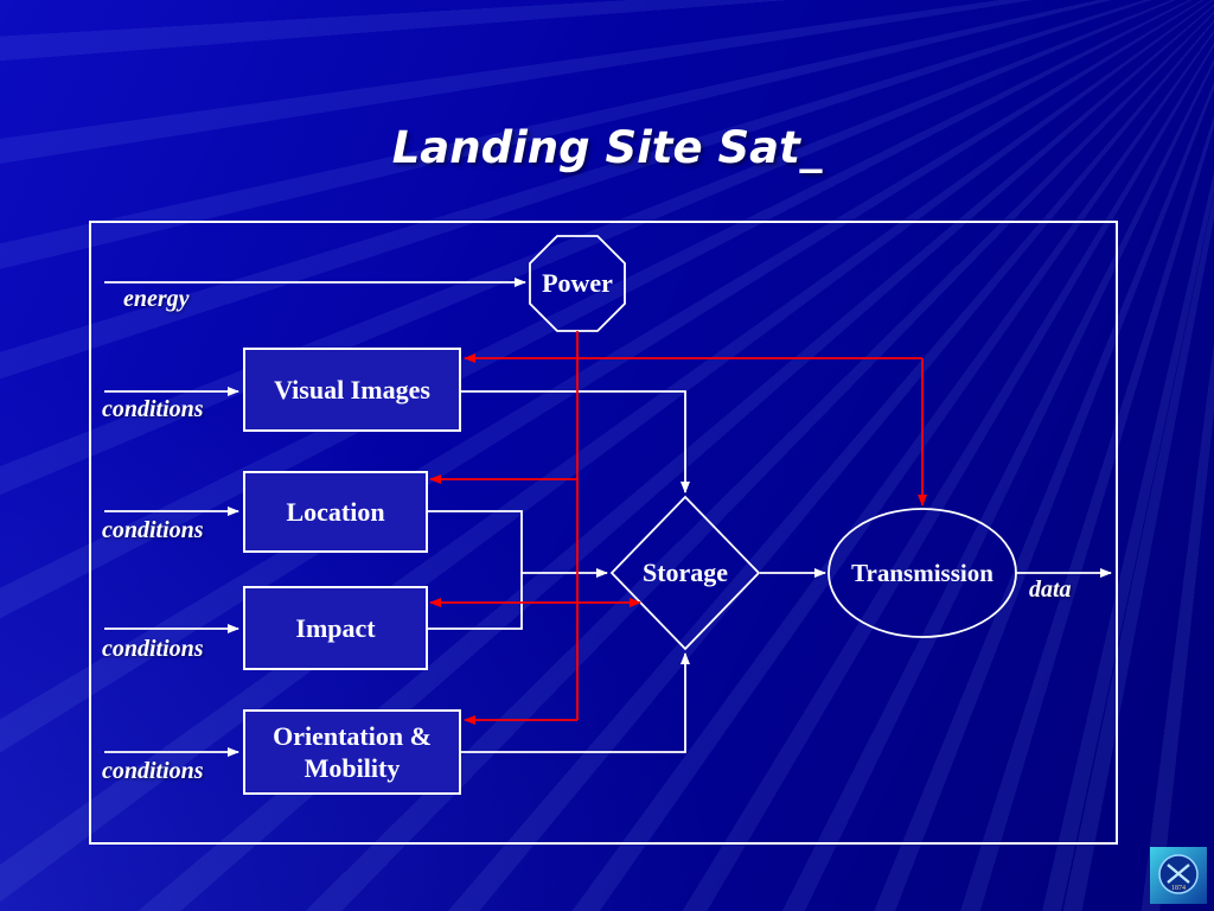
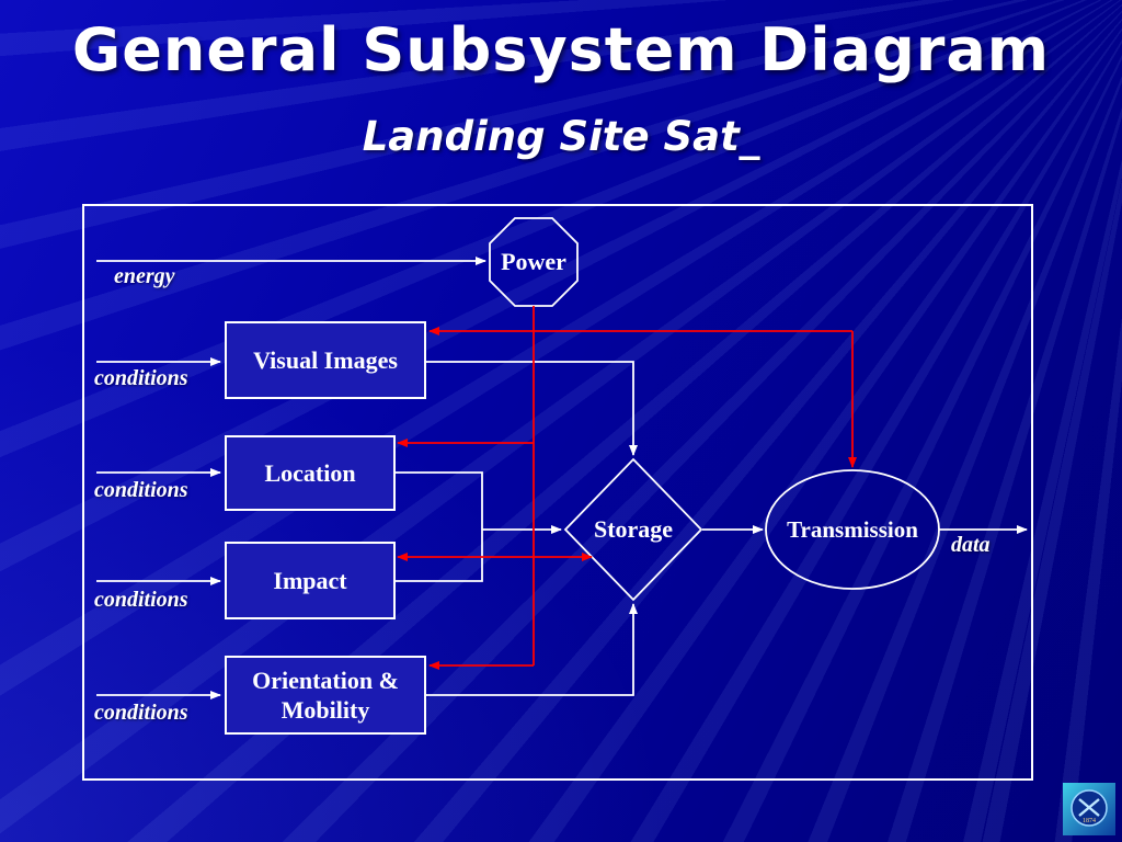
+ General Subsystem Diagram
  Landing Site Sat_
  Visual Images
  Location
  Impact
  Orientation & Mobility
  Power
  Storage
  Transmission
  energy
  conditions
  conditions
  conditions
  conditions
  data
